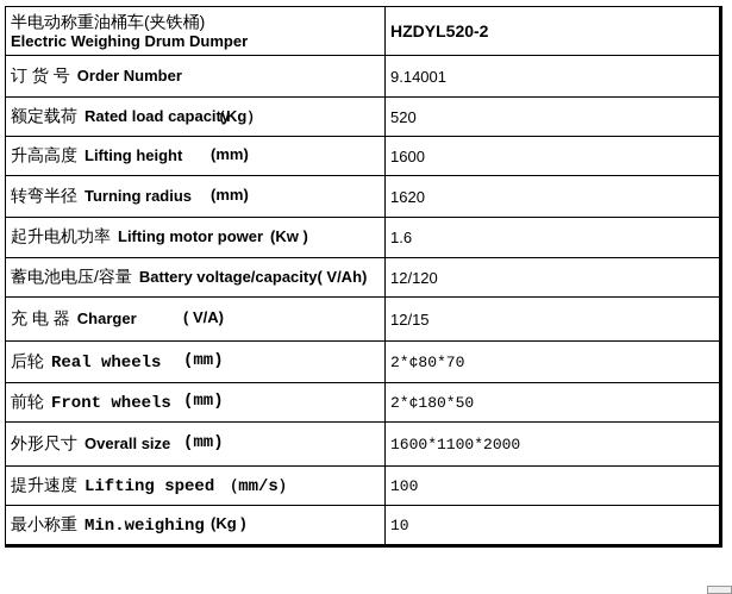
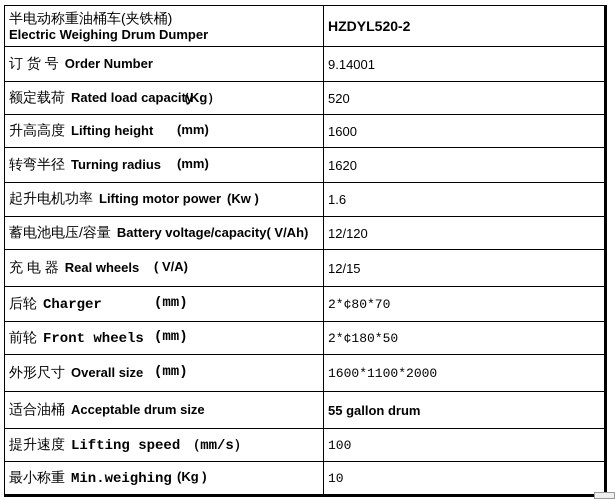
  半电动称重油桶车(夹铁桶)
  Electric Weighing Drum Dumper
  HZDYL520-2
  订 货 号
  Order Number
  9.14001
  额定载荷
  Rated load capacity
  （Kg）
  520
  升高高度
  Lifting height
  (mm)
  1600
  转弯半径
  Turning radius
  (mm)
  1620
  起升电机功率
  Lifting motor power
  (Kw )
  1.6
  蓄电池电压/容量
  Battery voltage/capacity( V/Ah)
  12/120
  充 电 器
- Charger
+ Real wheels
  ( V/A)
  12/15
  后轮
- Real wheels
+ Charger
  (mm)
  2*¢80*70
  前轮
  Front wheels
  (mm)
  2*¢180*50
  外形尺寸
  Overall size
  (mm)
  1600*1100*2000
+ 适合油桶
+ Acceptable drum size
+ 55 gallon drum
  提升速度
  Lifting speed
  （mm/s）
  100
  最小称重
  Min.weighing
  (Kg )
  10
